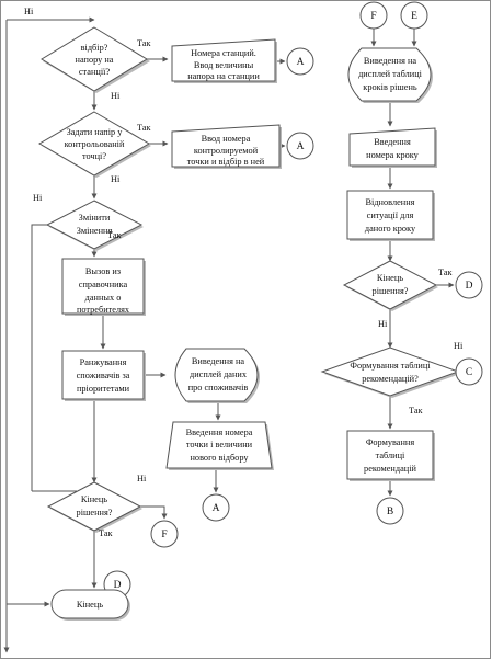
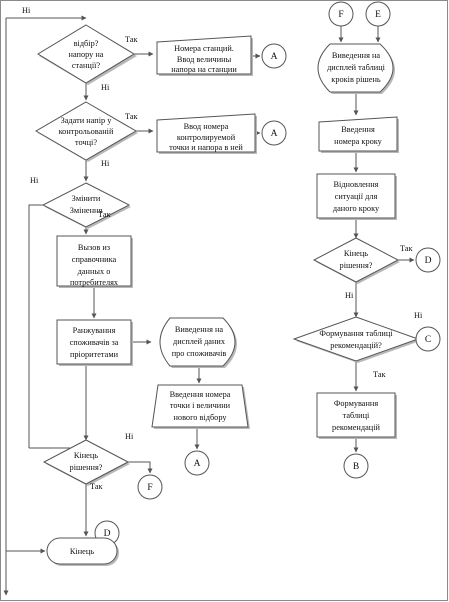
  відбір?
  напору на
  станції?
  Номера станций.
  Ввод величины
  напора на станции
  A
  Задати напір у
  контрольованій
  точці?
  Ввод номера
  контролируемой
- точки и відбір в ней
+ точки и напора в ней
  A
  Змінити
  Змінення
  Вызов из
  справочника
  данных о
  потребителях
  Ранжування
  споживачів за
  пріоритетами
  Виведення на
  дисплей даних
  про споживачів
  Введення номера
  точки і величини
  нового відбору
  A
  Кінець
  рішення?
  F
  D
  Кінець
  F
  E
  Виведення на
  дисплей таблиці
  кроків рішень
  Введення
  номера кроку
  Відновлення
  ситуації для
  даного кроку
  Кінець
  рішення?
  D
  Формування таблиці
  рекомендацій?
  C
  Формування
  таблиці
  рекомендацій
  B
  Ні
  Так
  Ні
  Так
  Ні
  Ні
  Так
  Ні
  Так
  Так
  Ні
  Ні
  Так
